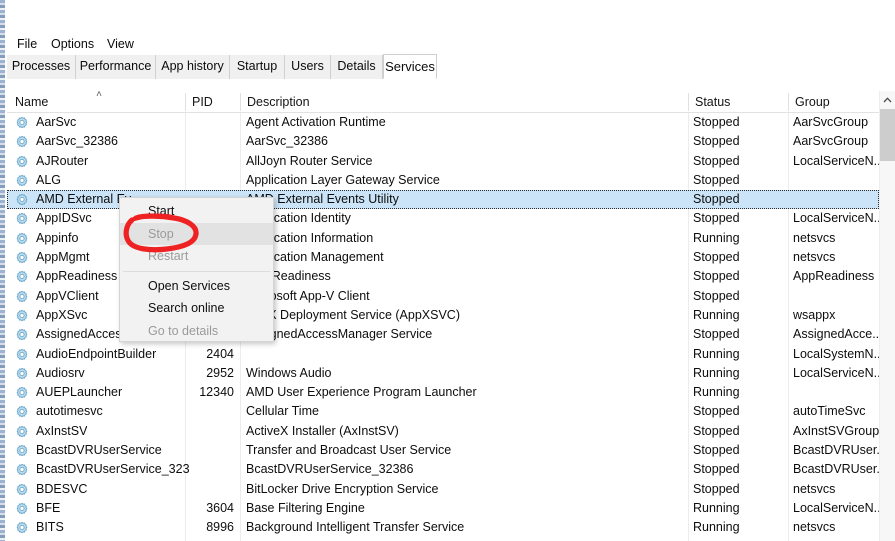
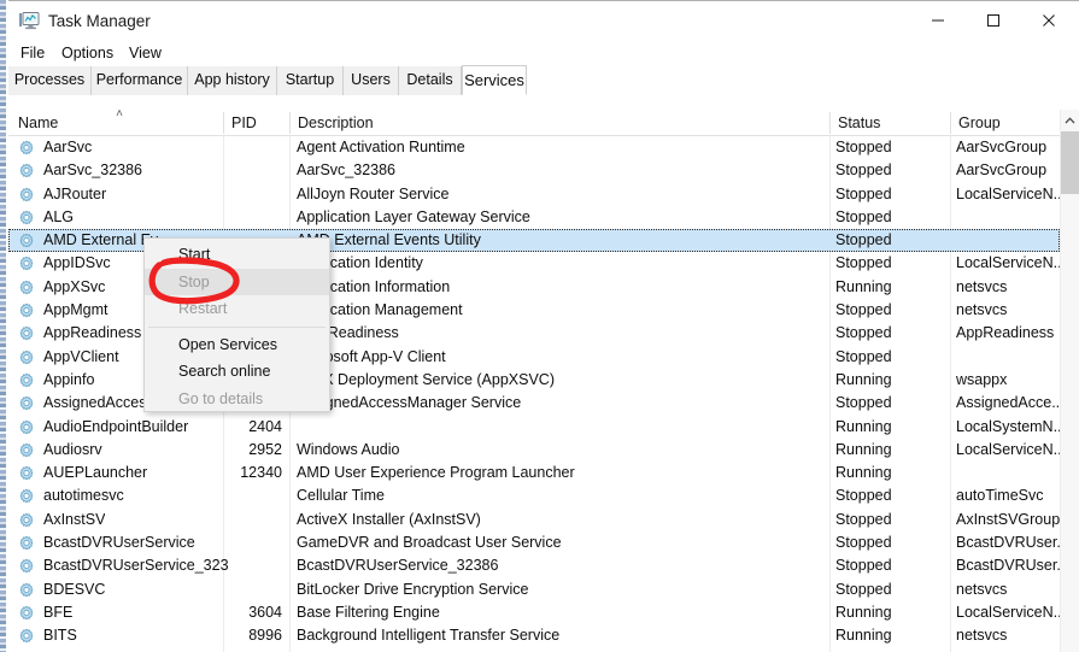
+ Task Manager
  File
  Options
  View
  Processes
  Performance
  App history
  Startup
  Users
  Details
  Services
  Name
  ˄
  PID
  Description
  Status
  Group
  AarSvc
  Agent Activation Runtime
  Stopped
  AarSvcGroup
  AarSvc_32386
  AarSvc_32386
  Stopped
  AarSvcGroup
  AJRouter
  AllJoyn Router Service
  Stopped
  LocalServiceN.
  ALG
  Application Layer Gateway Service
  Stopped
  AMD External
  External Events Utility
  Stopped
  AppIDSvc
  cation Identity
  Stopped
  LocalServiceN.
- Appinfo
+ AppXSvc
  cation Information
  Running
  netsvcs
  AppMgmt
  cation Management
  Stopped
  netsvcs
  AppReadiness
  Readiness
  Stopped
  AppReadiness
  AppVClient
  soft App-V Client
  Stopped
- AppXSvc
+ Appinfo
  Deployment Service (AppXSVC)
  Running
  wsappx
  AssignedAcce
  nedAccessManager Service
  Stopped
  AssignedAcce..
  AudioEndpointBuilder
  2404
  Running
  LocalSystemN.
  Audiosrv
  2952
  Windows Audio
  Running
  LocalServiceN.
  AUEPLauncher
  12340
  AMD User Experience Program Launcher
  Running
  autotimesvc
  Cellular Time
  Stopped
  autoTimeSvc
  AxInstSV
  ActiveX Installer (AxInstSV)
  Stopped
  AxInstSVGroup
  BcastDVRUserService
- Transfer and Broadcast User Service
+ GameDVR and Broadcast User Service
  Stopped
  BcastDVRUser
  BcastDVRUserService_323
  BcastDVRUserService_32386
  Stopped
  BcastDVRUser
  BDESVC
  BitLocker Drive Encryption Service
  Stopped
  netsvcs
  BFE
  3604
  Base Filtering Engine
  Running
  LocalServiceN.
  BITS
  8996
  Background Intelligent Transfer Service
  Running
  netsvcs
  Start
  Stop
  Restart
  Open Services
  Search online
  Go to details
